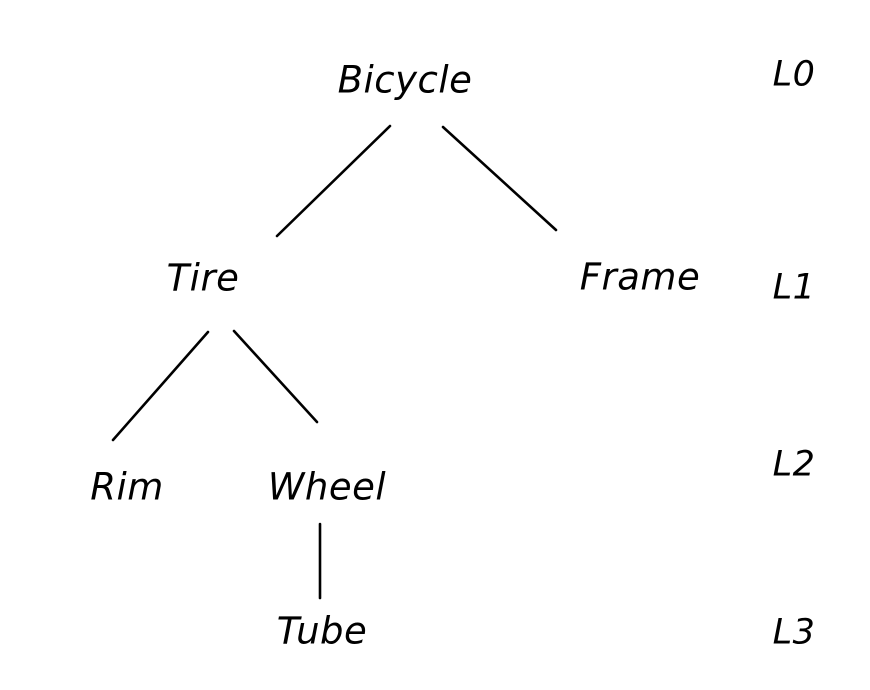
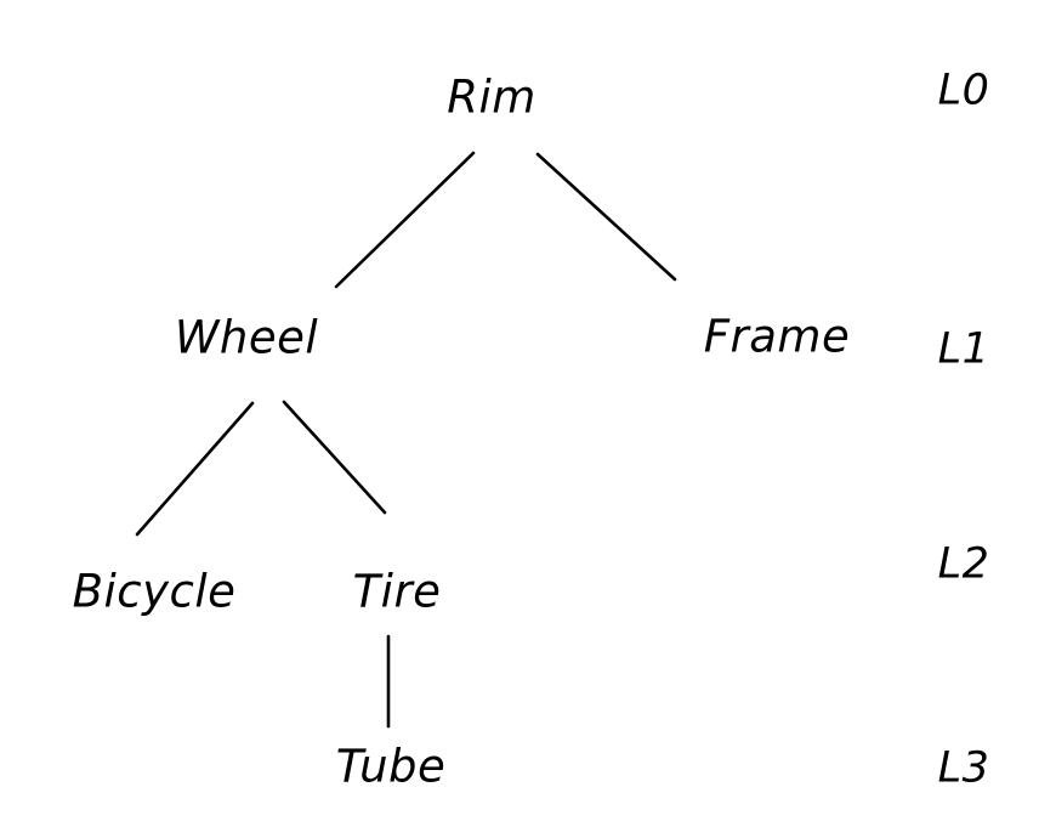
- Bicycle
+ Rim
- Tire
+ Wheel
  Frame
- Rim
+ Bicycle
- Wheel
+ Tire
  Tube
  L0
  L1
  L2
  L3
